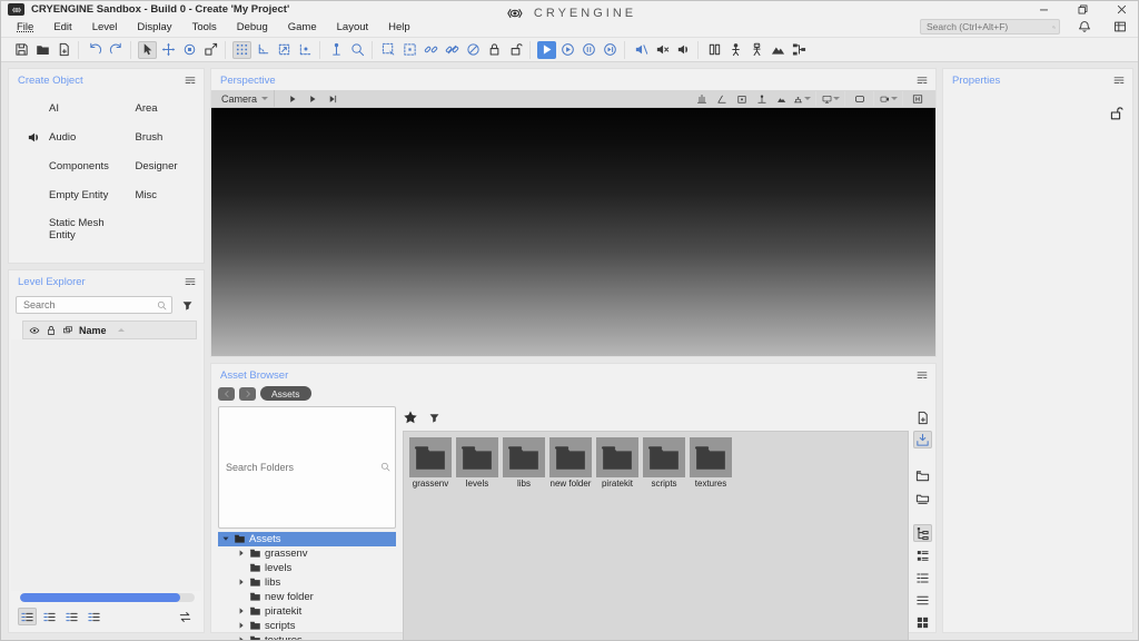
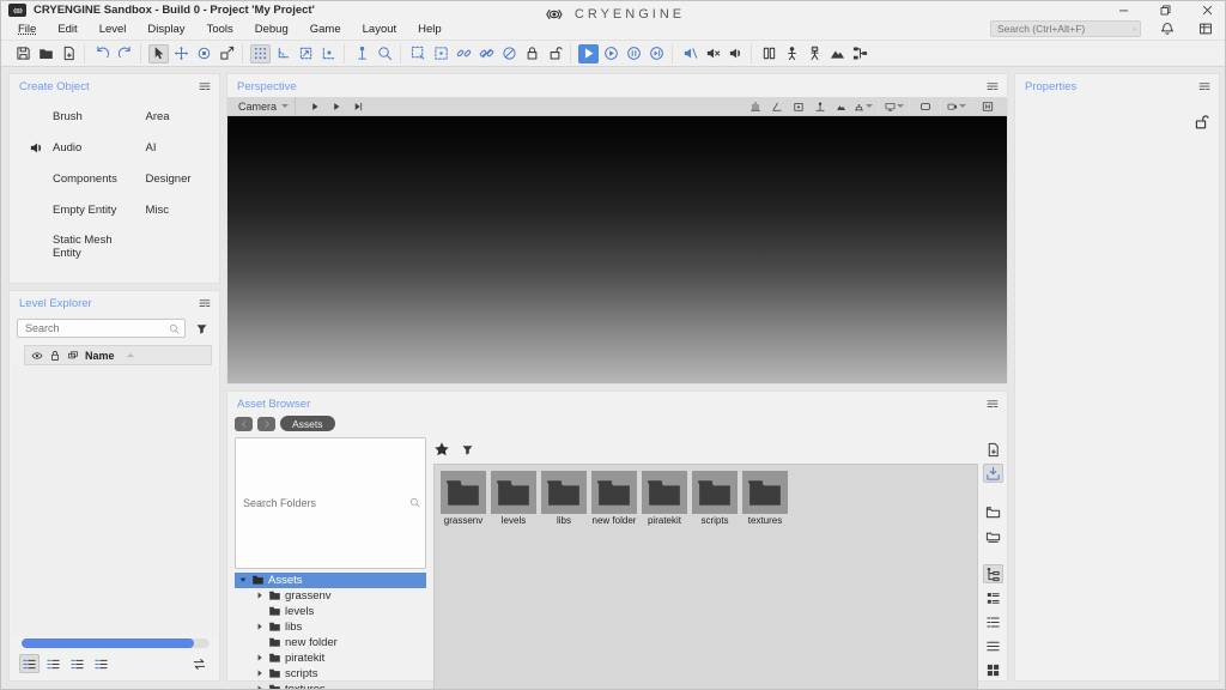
- CRYENGINE Sandbox - Build 0 - Create 'My Project'
+ CRYENGINE Sandbox - Build 0 - Project 'My Project'
  CRYENGINE
  File
  Edit
  Level
  Display
  Tools
  Debug
  Game
  Layout
  Help
  Search (Ctrl+Alt+F)
  Create Object
- AI
+ Brush
  Area
  Audio
- Brush
+ AI
  Components
  Designer
  Empty Entity
  Misc
  Static Mesh Entity
  Level Explorer
  Search
  Name
  Perspective
  Camera
  Asset Browser
  Assets
  Search Folders
  Assets
  grassenv
  levels
  libs
  new folder
  piratekit
  scripts
  grassenv
  levels
  libs
  new folder
  piratekit
  scripts
  textures
  Properties
